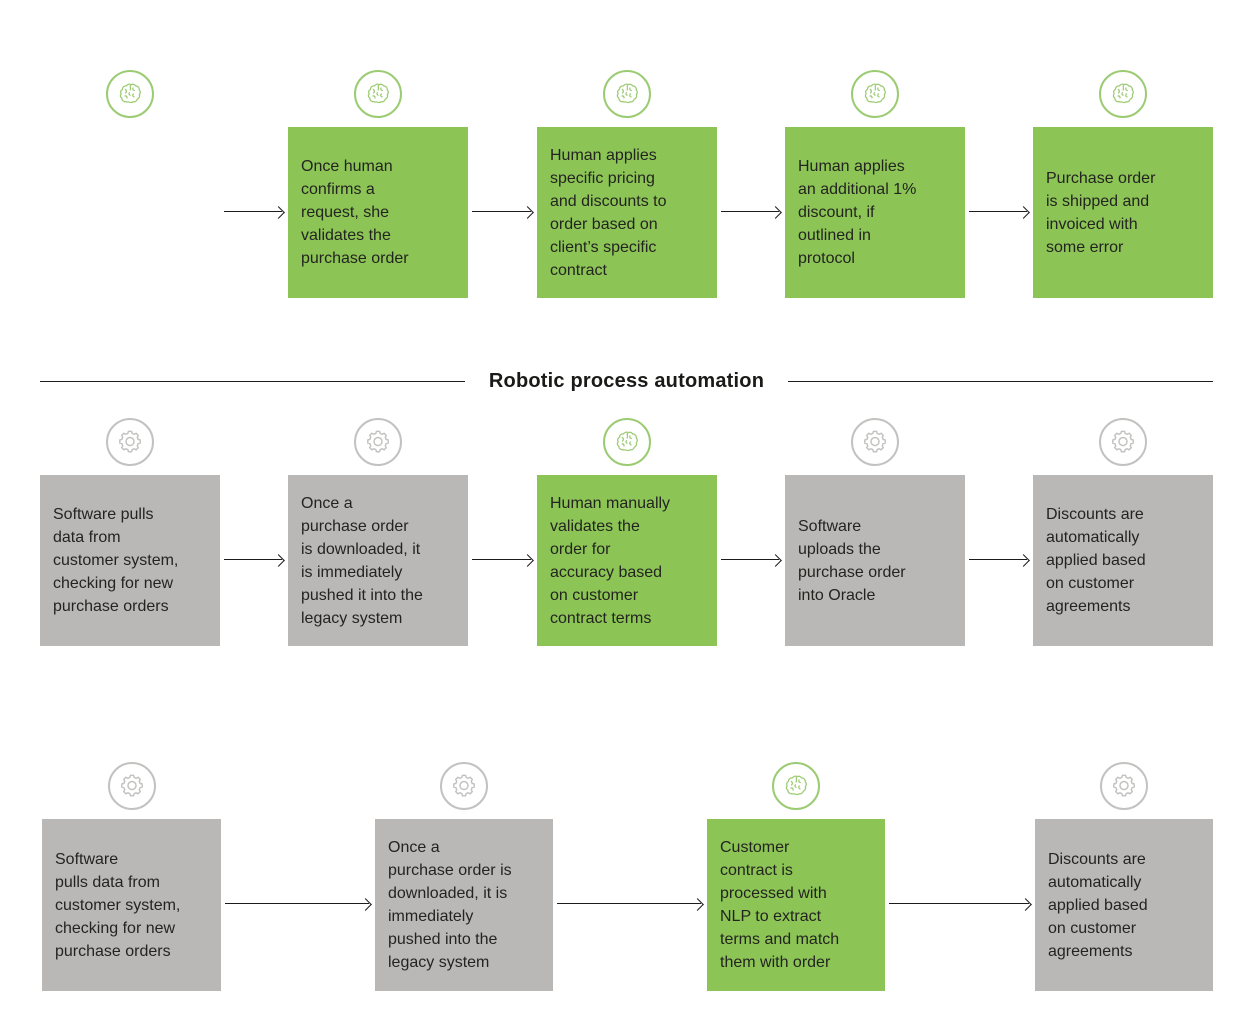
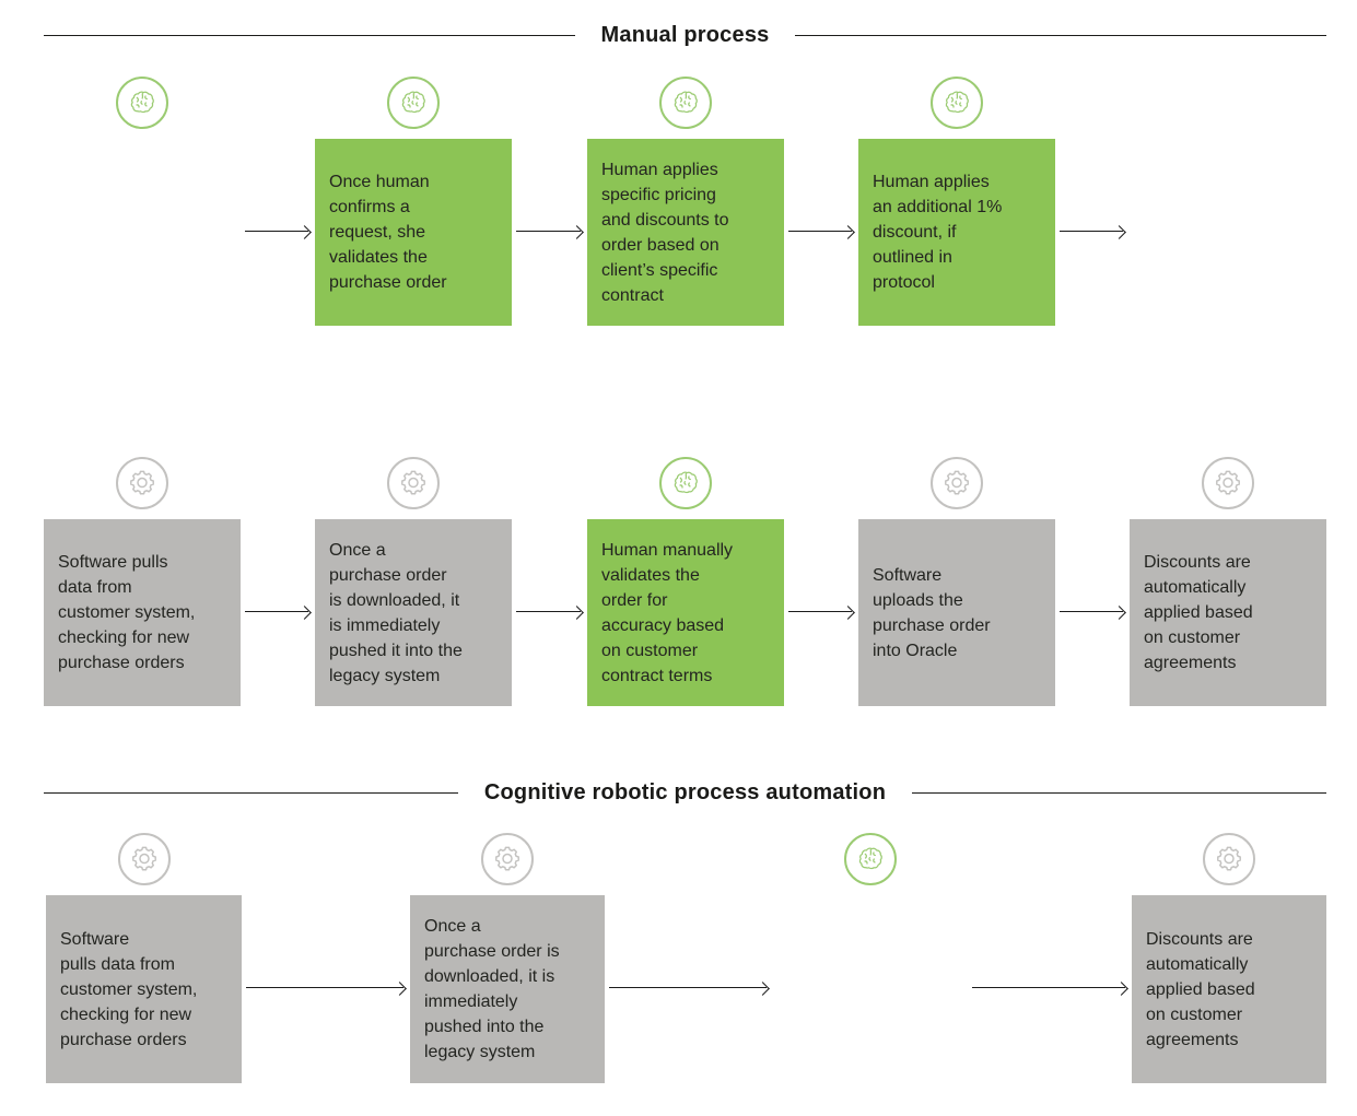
+ Manual process
  Once human
  confirms a
  request, she
  validates the
  purchase order
  Human applies
  specific pricing
  and discounts to
  order based on
  client’s specific
  contract
  Human applies
  an additional 1%
  discount, if
  outlined in
  protocol
- Purchase order
- is shipped and
- invoiced with
- some error
- Robotic process automation
  Software pulls
  data from
  customer system,
  checking for new
  purchase orders
  Once a
  purchase order
  is downloaded, it
  is immediately
  pushed it into the
  legacy system
  Human manually
  validates the
  order for
  accuracy based
  on customer
  contract terms
  Software
  uploads the
  purchase order
  into Oracle
  Discounts are
  automatically
  applied based
  on customer
  agreements
+ Cognitive robotic process automation
  Software
  pulls data from
  customer system,
  checking for new
  purchase orders
  Once a
  purchase order is
  downloaded, it is
  immediately
  pushed into the
  legacy system
- Customer
- contract is
- processed with
- NLP to extract
- terms and match
- them with order
  Discounts are
  automatically
  applied based
  on customer
  agreements
